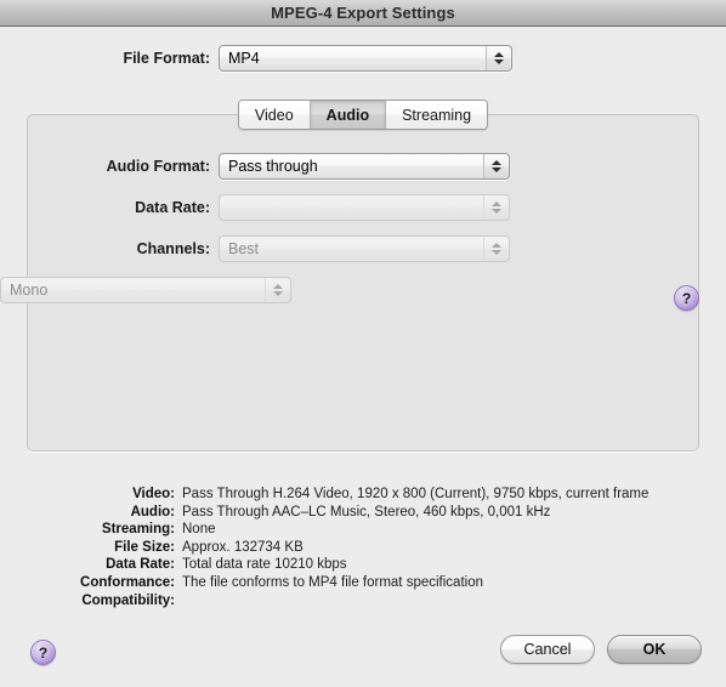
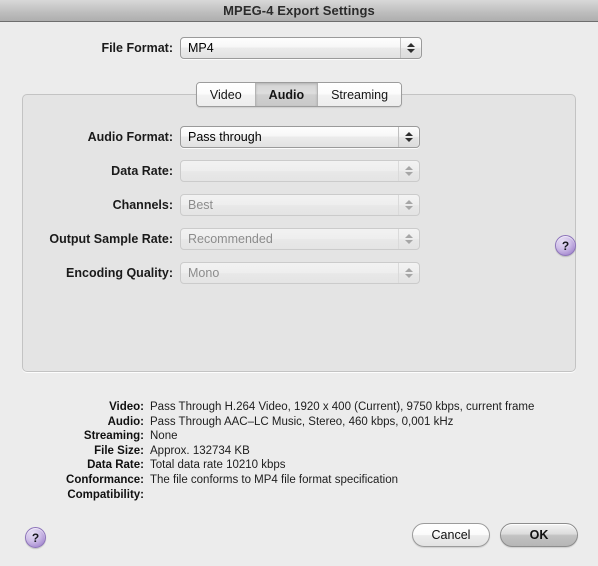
  MPEG-4 Export Settings
  File Format:
  MP4
  Video
  Audio
  Streaming
  Audio Format:
  Pass through
  Data Rate:
  Channels:
  Best
+ Output Sample Rate:
+ Recommended
+ Encoding Quality:
  Mono
  ?
  Video:
- Pass Through H.264 Video, 1920 x 800 (Current), 9750 kbps, current frame
+ Pass Through H.264 Video, 1920 x 400 (Current), 9750 kbps, current frame
  Audio:
  Pass Through AAC–LC Music, Stereo, 460 kbps, 0,001 kHz
  Streaming:
  None
  File Size:
  Approx. 132734 KB
  Data Rate:
  Total data rate 10210 kbps
  Conformance:
  The file conforms to MP4 file format specification
  Compatibility:
  ?
  Cancel
  OK
